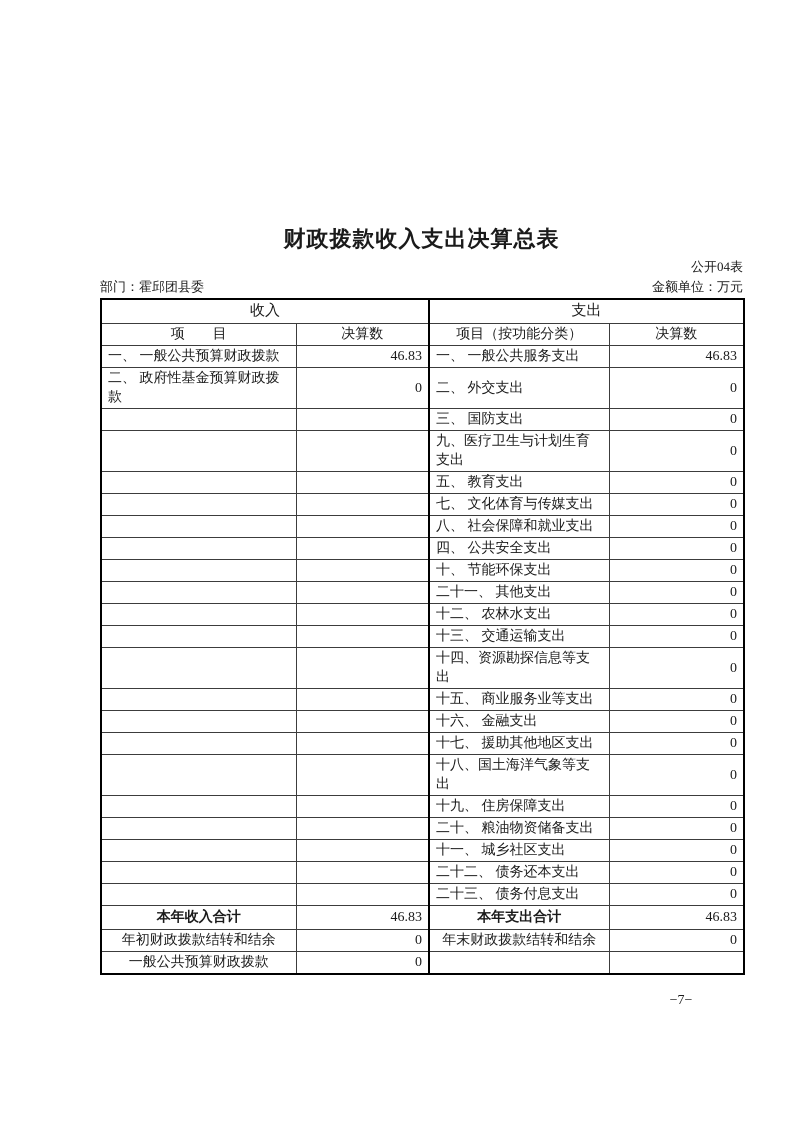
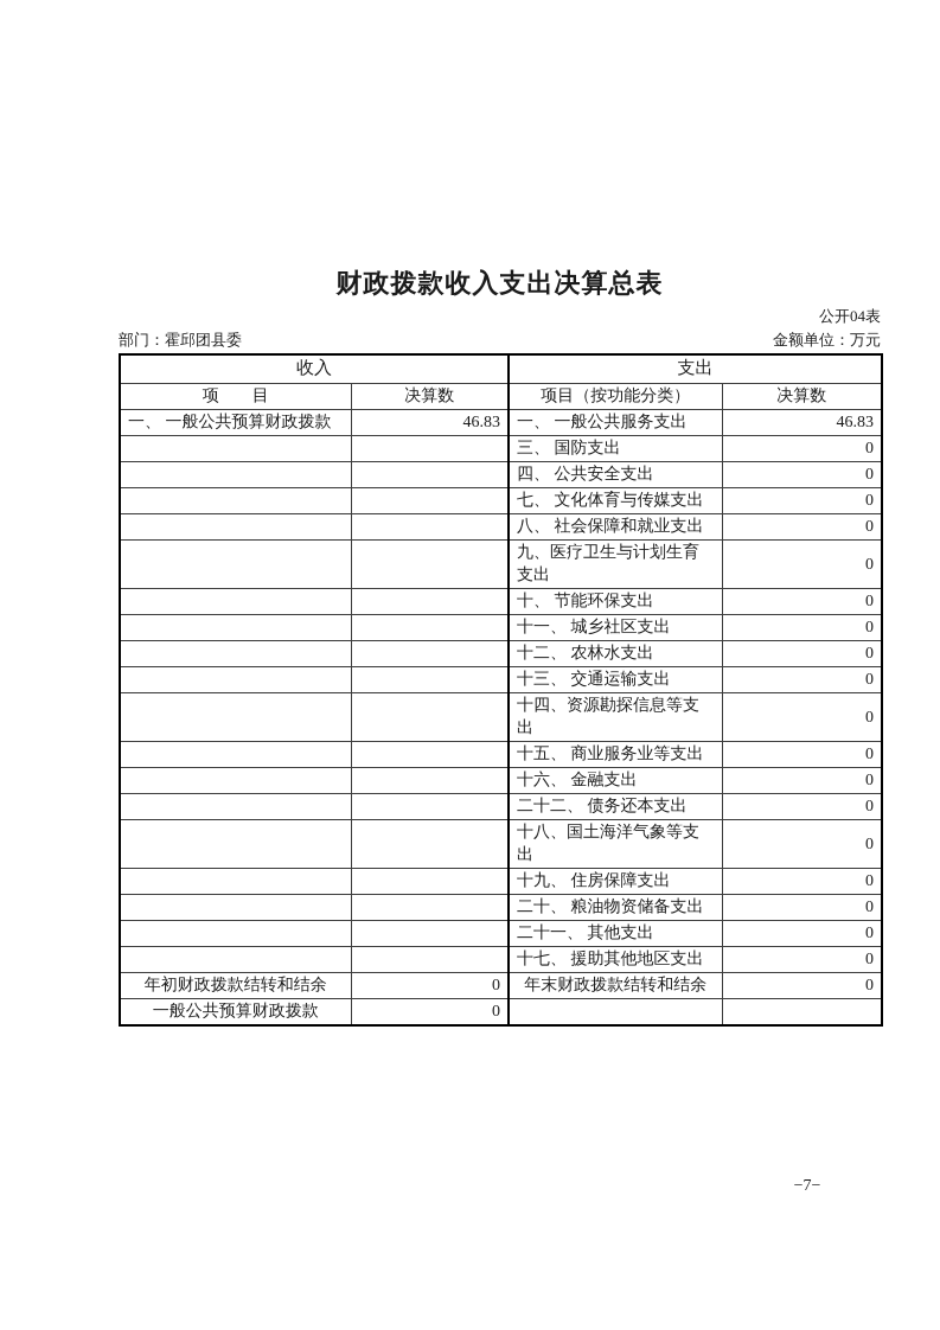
  财政拨款收入支出决算总表
  公开04表
  部门：霍邱团县委
  金额单位：万元
  收入	支出
  项 目	决算数	项目（按功能分类）	决算数
  一、 一般公共预算财政拨款	46.83	一、 一般公共服务支出	46.83
- 二、 政府性基金预算财政拨款	0	二、 外交支出	0
  		三、 国防支出	0
- 		九、医疗卫生与计划生育支出	0
+ 		四、 公共安全支出	0
- 		五、 教育支出	0
  		七、 文化体育与传媒支出	0
  		八、 社会保障和就业支出	0
- 		四、 公共安全支出	0
+ 		九、医疗卫生与计划生育支出	0
  		十、 节能环保支出	0
- 		二十一、 其他支出	0
+ 		十一、 城乡社区支出	0
  		十二、 农林水支出	0
  		十三、 交通运输支出	0
  		十四、资源勘探信息等支出	0
  		十五、 商业服务业等支出	0
  		十六、 金融支出	0
- 		十七、 援助其他地区支出	0
+ 		二十二、 债务还本支出	0
  		十八、国土海洋气象等支出	0
  		十九、 住房保障支出	0
  		二十、 粮油物资储备支出	0
- 		十一、 城乡社区支出	0
+ 		二十一、 其他支出	0
- 		二十二、 债务还本支出	0
+ 		十七、 援助其他地区支出	0
- 		二十三、 债务付息支出	0
- 本年收入合计	46.83	本年支出合计	46.83
  年初财政拨款结转和结余	0	年末财政拨款结转和结余	0
  一般公共预算财政拨款	0
  −7−
